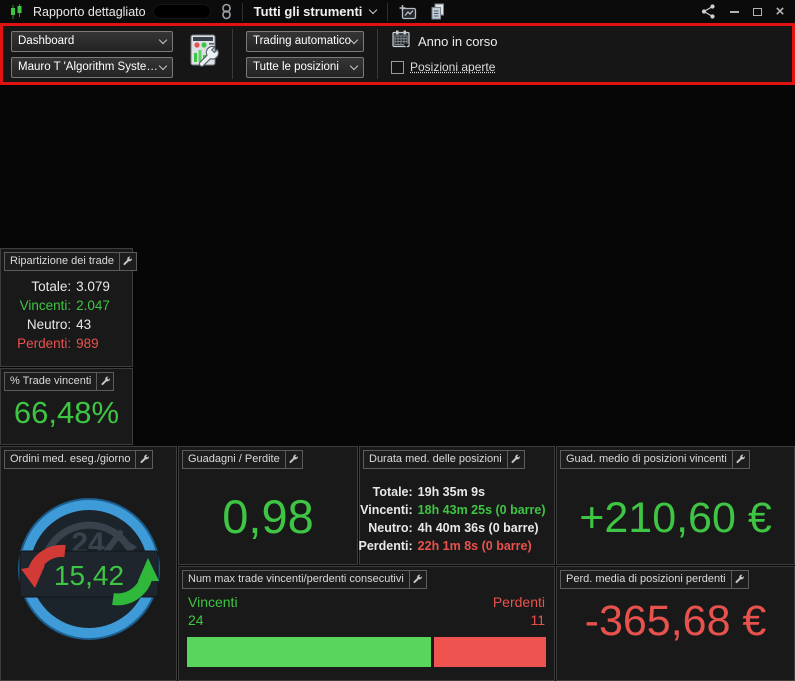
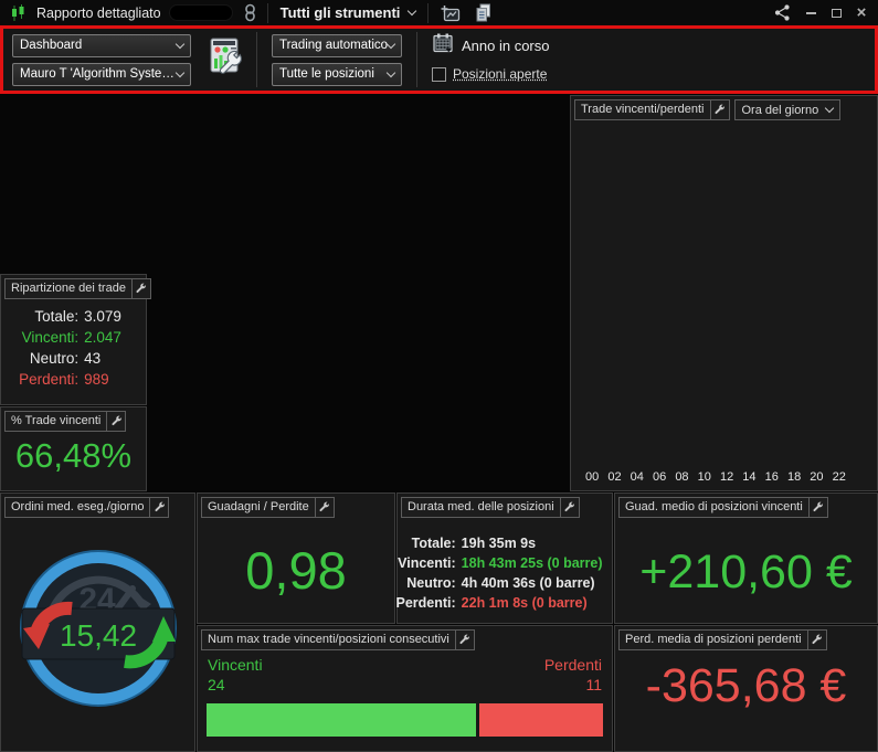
  Rapporto dettagliato
  Tutti gli strumenti
  ×
  Dashboard
  Mauro T 'Algorithm System'
  Trading automatico
  Tutte le posizioni
  Anno in corso
  Posizioni aperte
  Ripartizione dei trade
  Totale:
  3.079
  Vincenti:
  2.047
  Neutro:
  43
  Perdenti:
  989
  % Trade vincenti
  66,48%
+ Trade vincenti/perdenti
+ Ora del giorno
+ 00
+ 02
+ 04
+ 06
+ 08
+ 10
+ 12
+ 14
+ 16
+ 18
+ 20
+ 22
  Ordini med. eseg./giorno
  24
  15,42
  Guadagni / Perdite
  0,98
  Durata med. delle posizioni
  Totale:
  19h 35m 9s
  Vincenti:
  18h 43m 25s (0 barre)
  Neutro:
  4h 40m 36s (0 barre)
  Perdenti:
  22h 1m 8s (0 barre)
  Guad. medio di posizioni vincenti
  +210,60 €
- Num max trade vincenti/perdenti consecutivi
+ Num max trade vincenti/posizioni consecutivi
  Vincenti
  24
  Perdenti
  11
  Perd. media di posizioni perdenti
  -365,68 €
